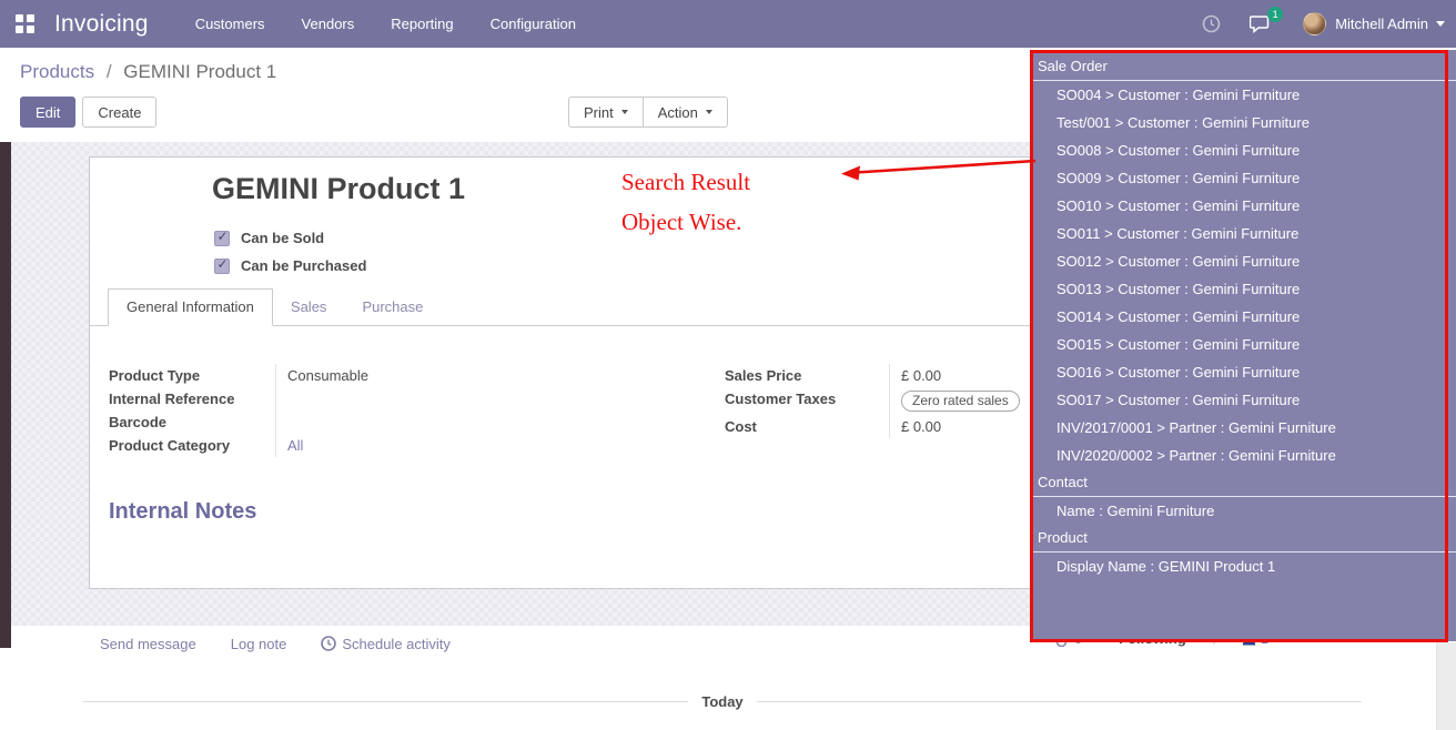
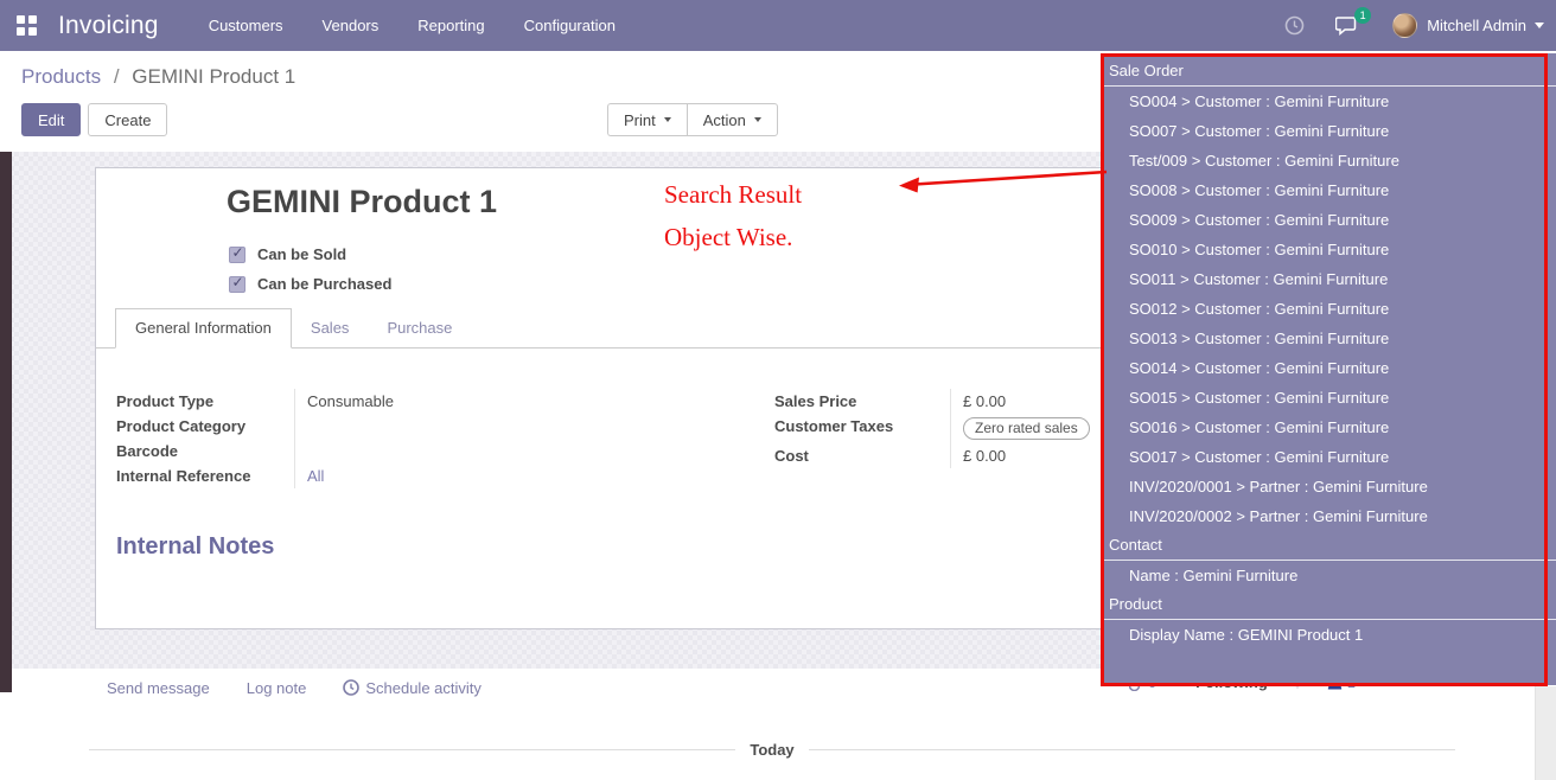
  Invoicing
  Customers
  Vendors
  Reporting
  Configuration
  1
  Mitchell Admin
  Products / GEMINI Product 1
  Edit
  Create
  Print
  Action
  GEMINI Product 1
  Can be Sold
  Can be Purchased
  General Information
  Sales
  Purchase
  Product Type
  Consumable
- Internal Reference
+ Product Category
  Barcode
- Product Category
+ Internal Reference
  All
  Sales Price
  £ 0.00
  Customer Taxes
  Zero rated sales
  Cost
  £ 0.00
  Internal Notes
  Send message
  Log note
  Schedule activity
  Today
  Sale Order
  SO004 > Customer : Gemini Furniture
+ SO007 > Customer : Gemini Furniture
- Test/001 > Customer : Gemini Furniture
+ Test/009 > Customer : Gemini Furniture
  SO008 > Customer : Gemini Furniture
  SO009 > Customer : Gemini Furniture
  SO010 > Customer : Gemini Furniture
  SO011 > Customer : Gemini Furniture
  SO012 > Customer : Gemini Furniture
  SO013 > Customer : Gemini Furniture
  SO014 > Customer : Gemini Furniture
  SO015 > Customer : Gemini Furniture
  SO016 > Customer : Gemini Furniture
  SO017 > Customer : Gemini Furniture
- INV/2017/0001 > Partner : Gemini Furniture
+ INV/2020/0001 > Partner : Gemini Furniture
  INV/2020/0002 > Partner : Gemini Furniture
  Contact
  Name : Gemini Furniture
  Product
  Display Name : GEMINI Product 1
  Search Result
  Object Wise.
